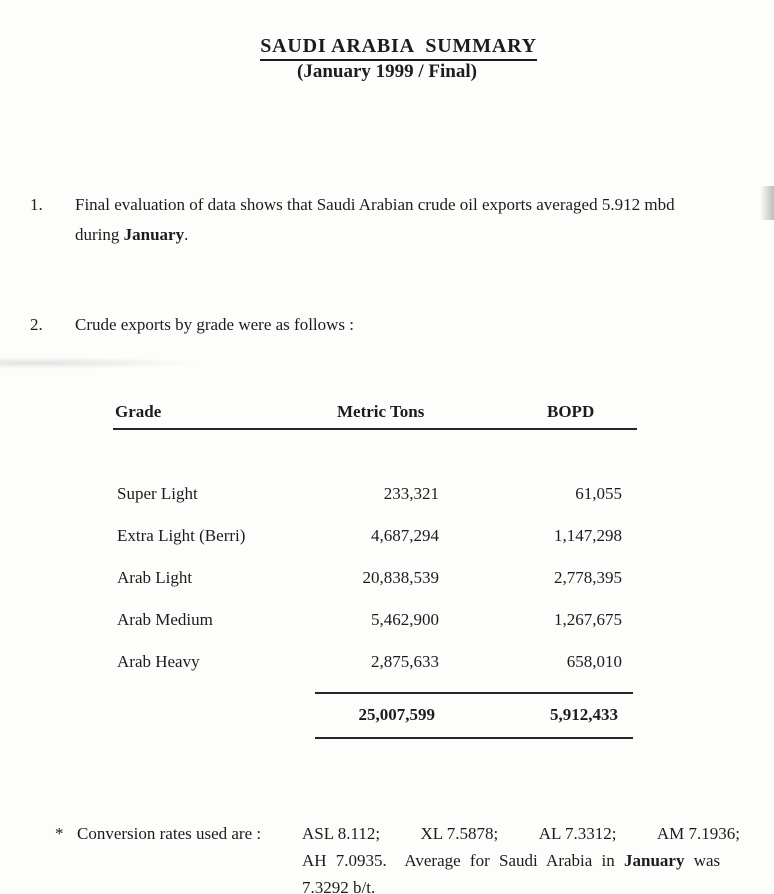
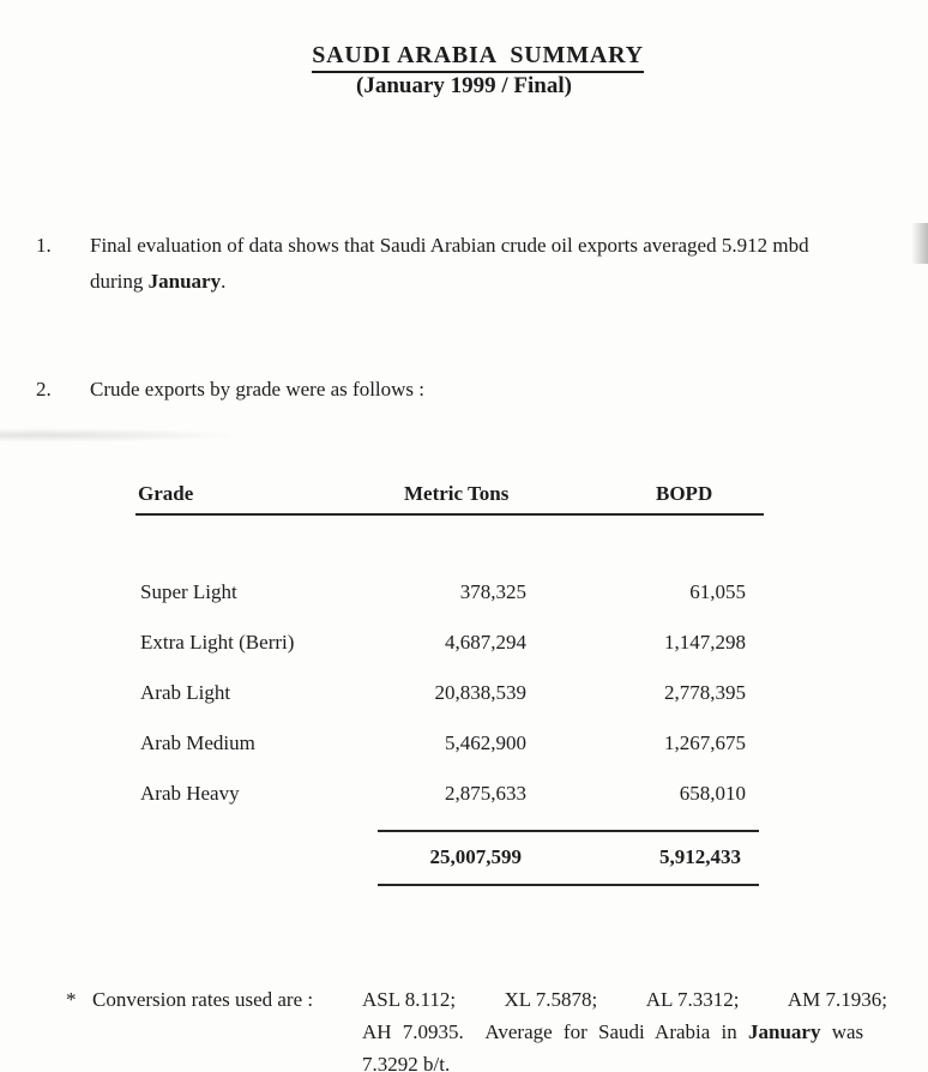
  SAUDI ARABIA SUMMARY
  (January 1999 / Final)
  1.
  Final evaluation of data shows that Saudi Arabian crude oil exports averaged 5.912 mbd
  during January.
  2.
  Crude exports by grade were as follows :
  Grade
  Metric Tons
  BOPD
  Super Light
- 233,321
+ 378,325
  61,055
  Extra Light (Berri)
  4,687,294
  1,147,298
  Arab Light
  20,838,539
  2,778,395
  Arab Medium
  5,462,900
  1,267,675
  Arab Heavy
  2,875,633
  658,010
  25,007,599
  5,912,433
  *
  Conversion rates used are :
  ASL 8.112;
  XL 7.5878;
  AL 7.3312;
  AM 7.1936;
  AH 7.0935. Average for Saudi Arabia in January was
  7.3292 b/t.
